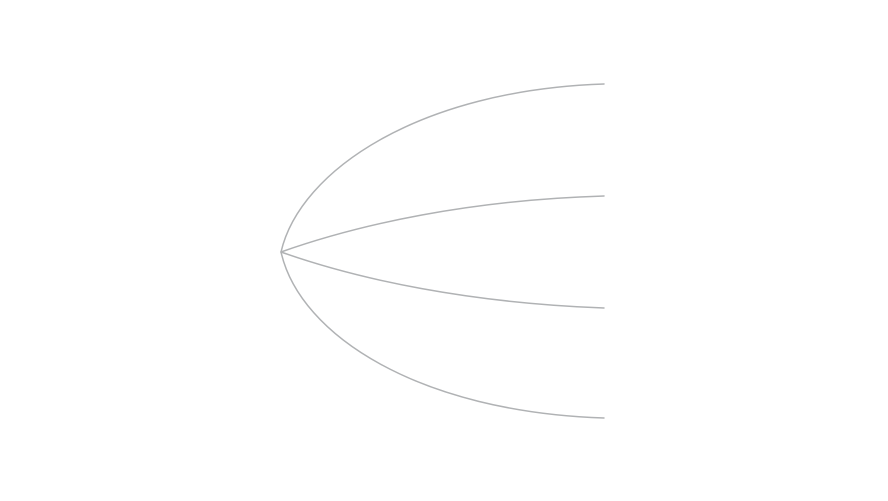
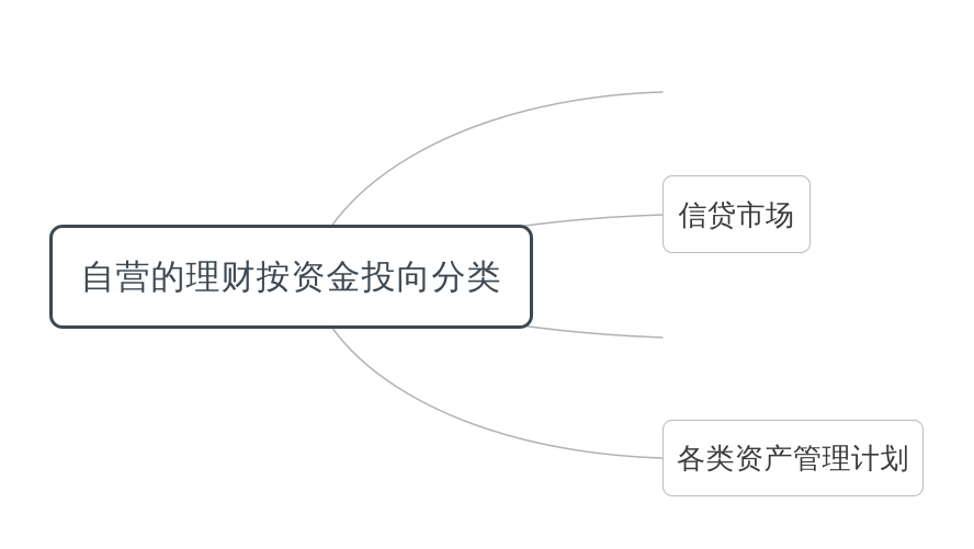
+ 自营的理财按资金投向分类
+ 信贷市场
+ 各类资产管理计划
